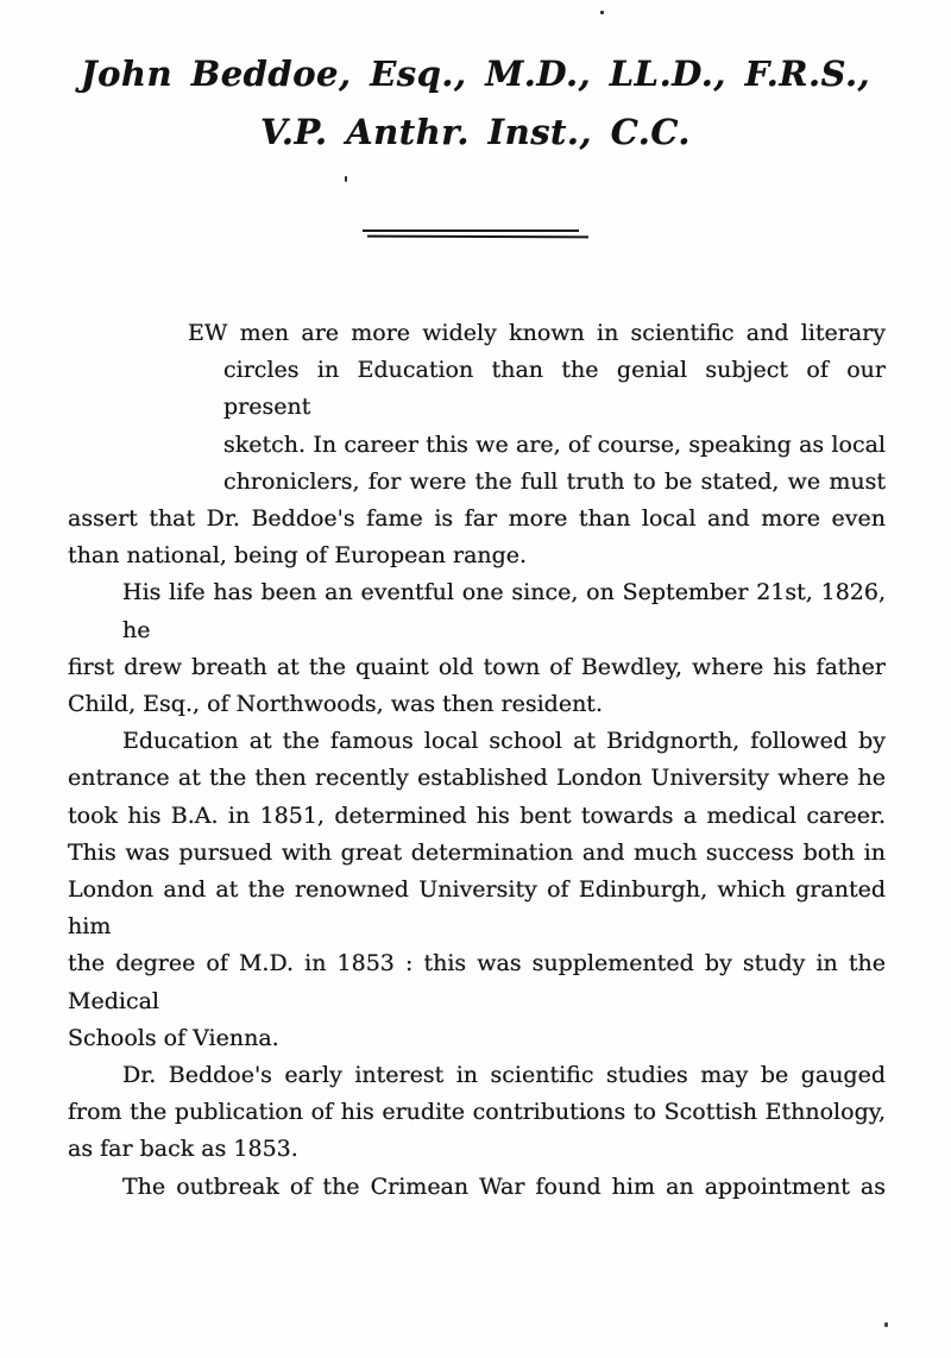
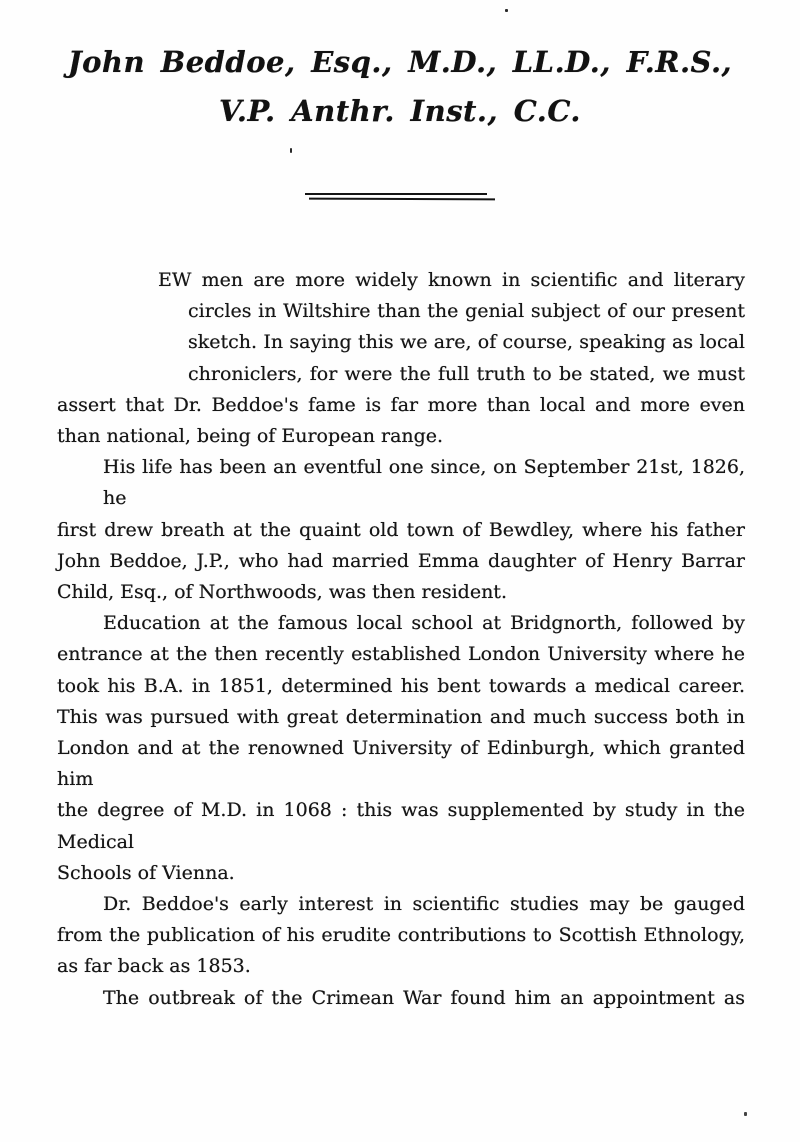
  John Beddoe, Esq., M.D., LL.D., F.R.S.,
  V.P. Anthr. Inst., C.C.
  EW men are more widely known in scientific and literary
- circles in Education than the genial subject of our present
+ circles in Wiltshire than the genial subject of our present
- sketch. In career this we are, of course, speaking as local
+ sketch. In saying this we are, of course, speaking as local
  chroniclers, for were the full truth to be stated, we must
  assert that Dr. Beddoe's fame is far more than local and more even
  than national, being of European range.
  His life has been an eventful one since, on September 21st, 1826, he
  first drew breath at the quaint old town of Bewdley, where his father
+ John Beddoe, J.P., who had married Emma daughter of Henry Barrar
  Child, Esq., of Northwoods, was then resident.
  Education at the famous local school at Bridgnorth, followed by
  entrance at the then recently established London University where he
  took his B.A. in 1851, determined his bent towards a medical career.
  This was pursued with great determination and much success both in
  London and at the renowned University of Edinburgh, which granted him
- the degree of M.D. in 1853 : this was supplemented by study in the Medical
+ the degree of M.D. in 1068 : this was supplemented by study in the Medical
  Schools of Vienna.
  Dr. Beddoe's early interest in scientific studies may be gauged
  from the publication of his erudite contributions to Scottish Ethnology,
  as far back as 1853.
  The outbreak of the Crimean War found him an appointment as
